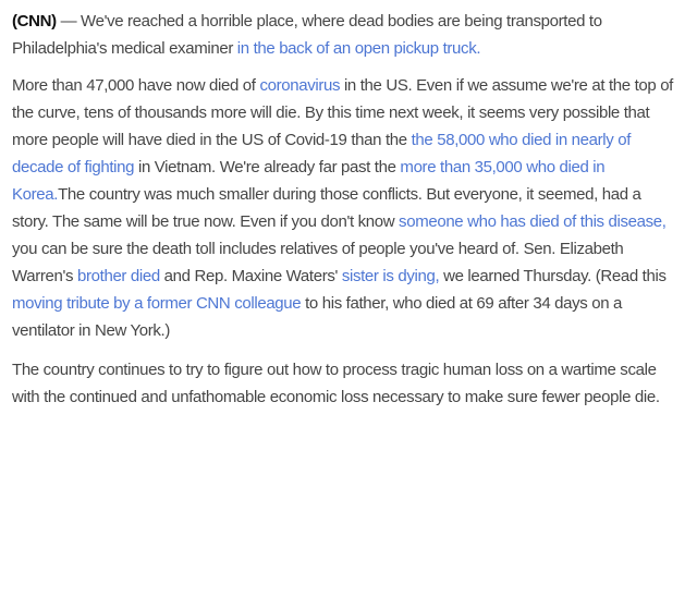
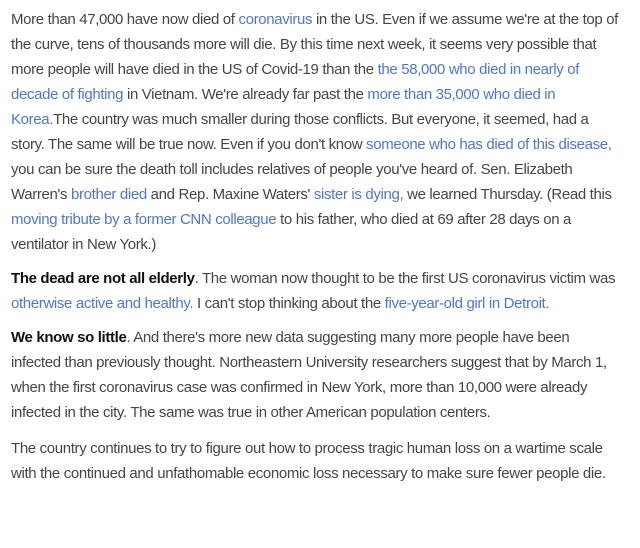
- (CNN) — We've reached a horrible place, where dead bodies are being transported to Philadelphia's medical examiner in the back of an open pickup truck.
- More than 47,000 have now died of coronavirus in the US. Even if we assume we're at the top of the curve, tens of thousands more will die. By this time next week, it seems very possible that more people will have died in the US of Covid-19 than the the 58,000 who died in nearly of decade of fighting in Vietnam. We're already far past the more than 35,000 who died in Korea.The country was much smaller during those conflicts. But everyone, it seemed, had a story. The same will be true now. Even if you don't know someone who has died of this disease, you can be sure the death toll includes relatives of people you've heard of. Sen. Elizabeth Warren's brother died and Rep. Maxine Waters' sister is dying, we learned Thursday. (Read this moving tribute by a former CNN colleague to his father, who died at 69 after 34 days on a ventilator in New York.)
+ More than 47,000 have now died of coronavirus in the US. Even if we assume we're at the top of the curve, tens of thousands more will die. By this time next week, it seems very possible that more people will have died in the US of Covid-19 than the the 58,000 who died in nearly of decade of fighting in Vietnam. We're already far past the more than 35,000 who died in Korea.The country was much smaller during those conflicts. But everyone, it seemed, had a story. The same will be true now. Even if you don't know someone who has died of this disease, you can be sure the death toll includes relatives of people you've heard of. Sen. Elizabeth Warren's brother died and Rep. Maxine Waters' sister is dying, we learned Thursday. (Read this moving tribute by a former CNN colleague to his father, who died at 69 after 28 days on a ventilator in New York.)
+ The dead are not all elderly. The woman now thought to be the first US coronavirus victim was otherwise active and healthy. I can't stop thinking about the five-year-old girl in Detroit.
+ We know so little. And there's more new data suggesting many more people have been infected than previously thought. Northeastern University researchers suggest that by March 1, when the first coronavirus case was confirmed in New York, more than 10,000 were already infected in the city. The same was true in other American population centers.
  The country continues to try to figure out how to process tragic human loss on a wartime scale with the continued and unfathomable economic loss necessary to make sure fewer people die.
